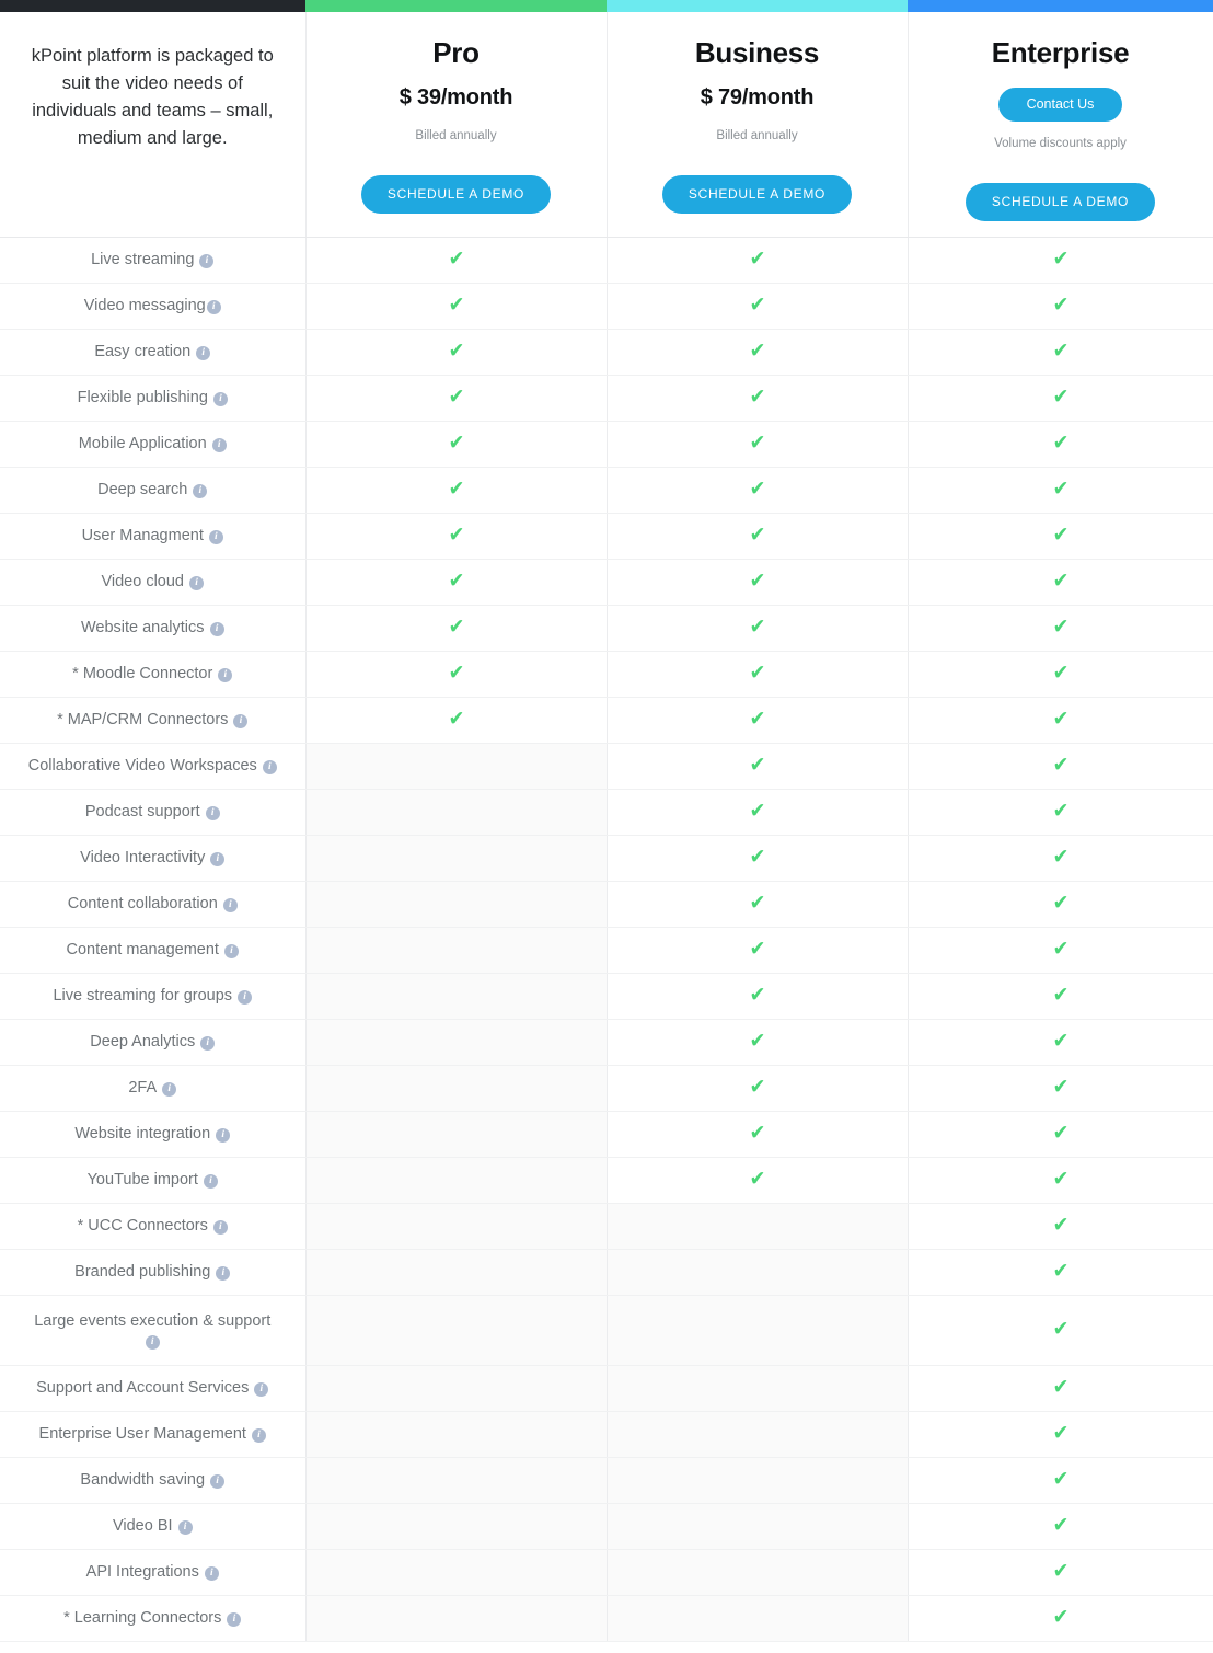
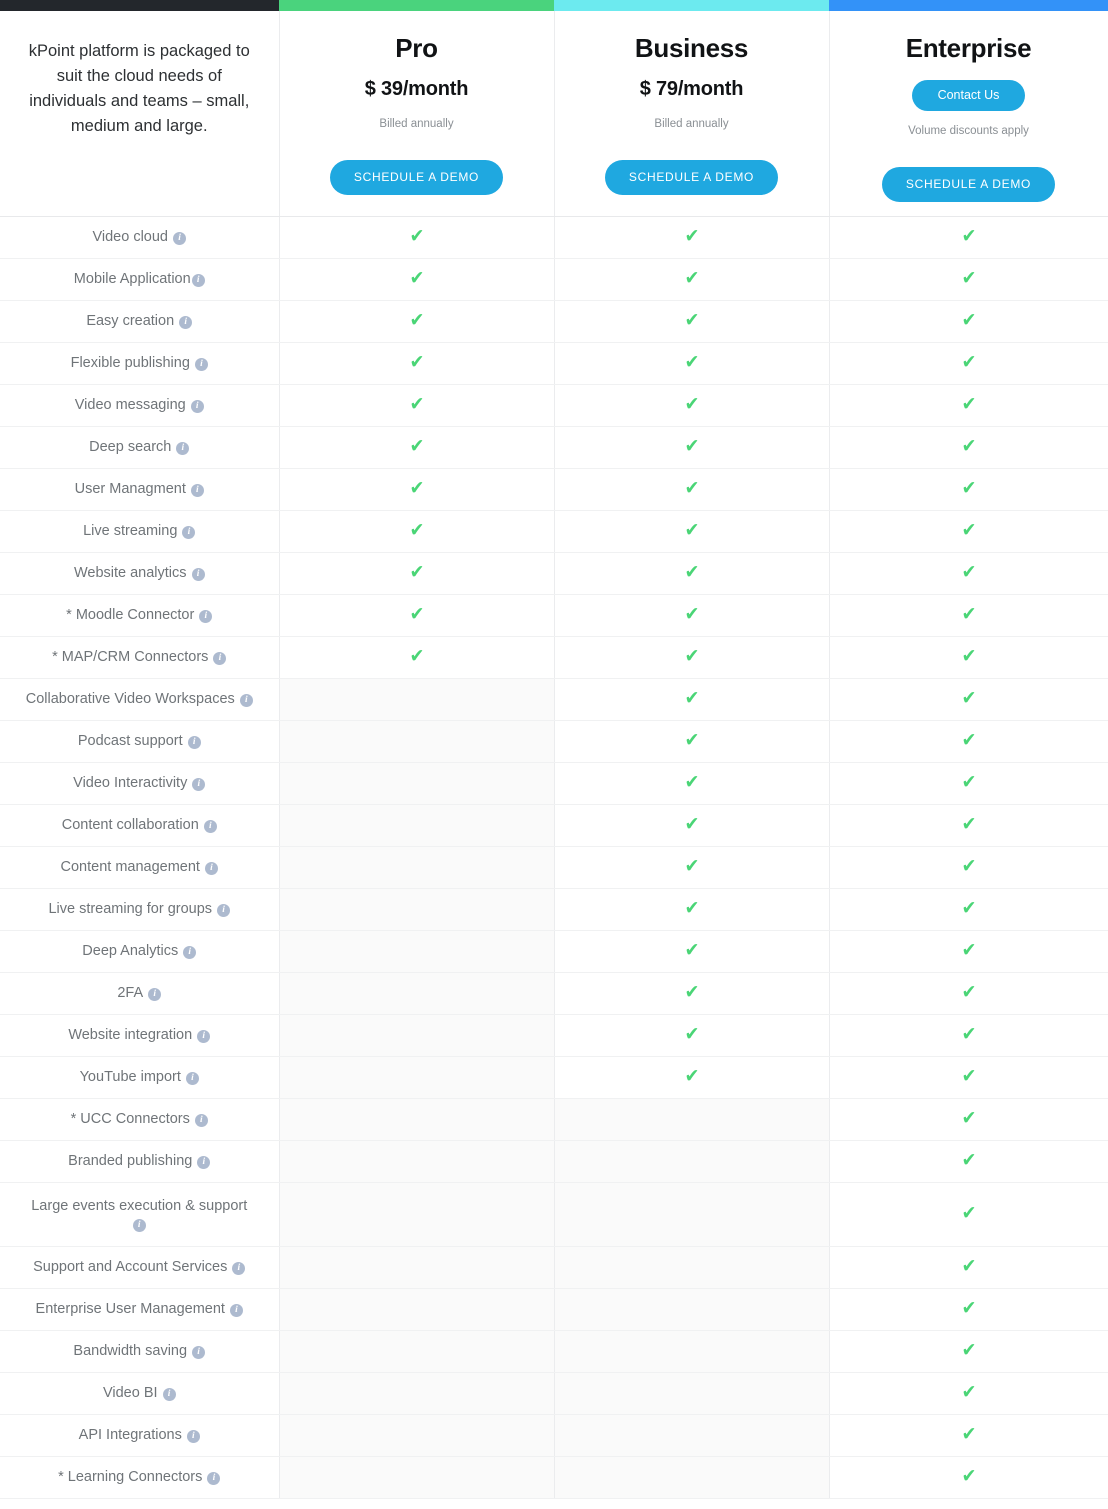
- kPoint platform is packaged to suit the video needs of individuals and teams – small, medium and large.	Pro $ 39/month Billed annually SCHEDULE A DEMO	Business $ 79/month Billed annually SCHEDULE A DEMO	Enterprise Contact Us Volume discounts apply SCHEDULE A DEMO
+ kPoint platform is packaged to suit the cloud needs of individuals and teams – small, medium and large.	Pro $ 39/month Billed annually SCHEDULE A DEMO	Business $ 79/month Billed annually SCHEDULE A DEMO	Enterprise Contact Us Volume discounts apply SCHEDULE A DEMO
- Live streaming i	✔	✔	✔
+ Video cloud i	✔	✔	✔
- Video messaging i	✔	✔	✔
+ Mobile Application i	✔	✔	✔
  Easy creation i	✔	✔	✔
  Flexible publishing i	✔	✔	✔
- Mobile Application i	✔	✔	✔
+ Video messaging i	✔	✔	✔
  Deep search i	✔	✔	✔
  User Managment i	✔	✔	✔
- Video cloud i	✔	✔	✔
+ Live streaming i	✔	✔	✔
  Website analytics i	✔	✔	✔
  * Moodle Connector i	✔	✔	✔
  * MAP/CRM Connectors i	✔	✔	✔
  Collaborative Video Workspaces i		✔	✔
  Podcast support i		✔	✔
  Video Interactivity i		✔	✔
  Content collaboration i		✔	✔
  Content management i		✔	✔
  Live streaming for groups i		✔	✔
  Deep Analytics i		✔	✔
  2FA i		✔	✔
  Website integration i		✔	✔
  YouTube import i		✔	✔
  * UCC Connectors i			✔
  Branded publishing i			✔
  Large events execution & supporti			✔
  Support and Account Services i			✔
  Enterprise User Management i			✔
  Bandwidth saving i			✔
  Video BI i			✔
  API Integrations i			✔
  * Learning Connectors i			✔
